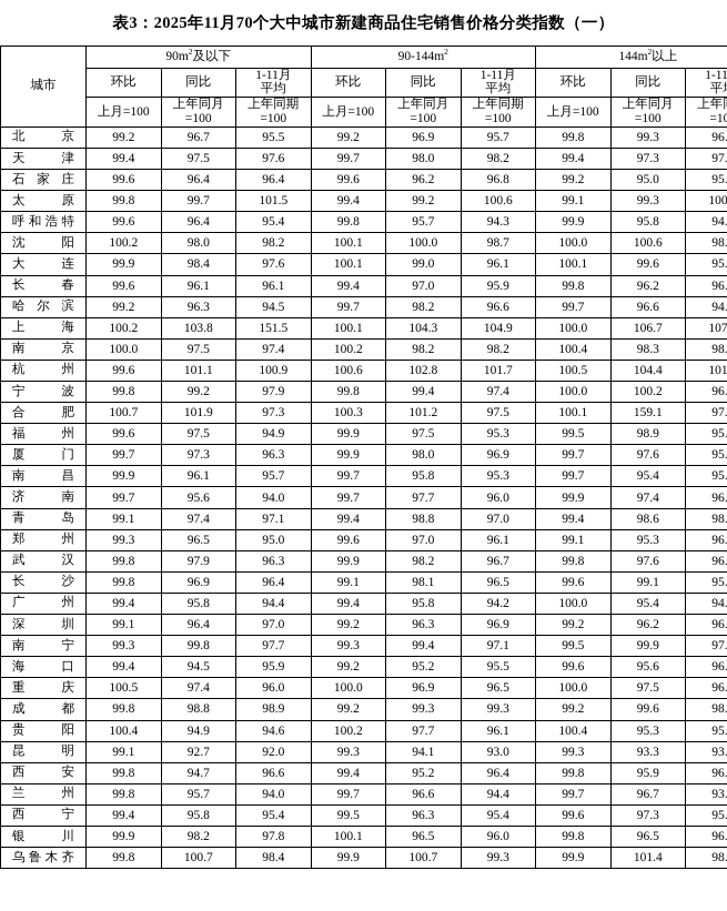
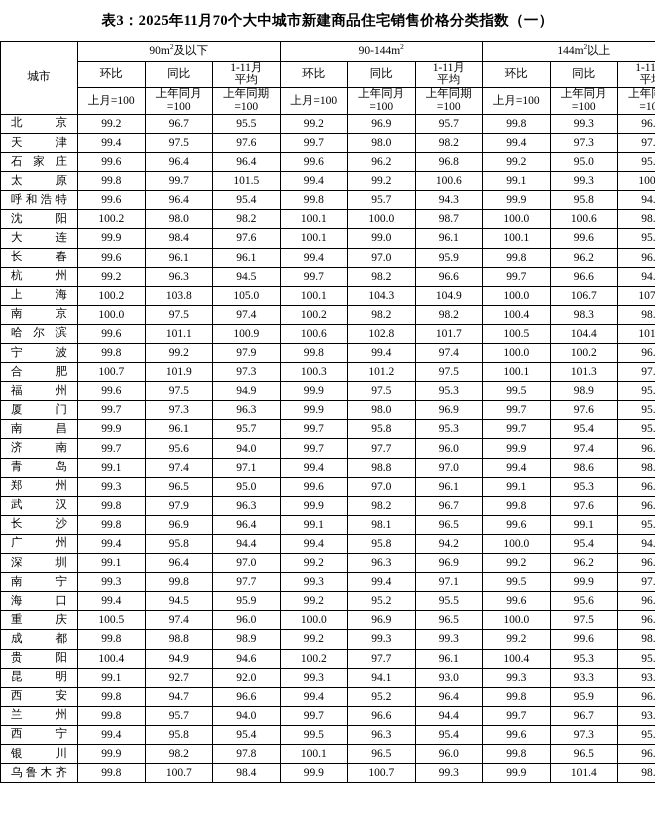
  表3：2025年11月70个大中城市新建商品住宅销售价格分类指数（一）
  城市	90m2及以下	90-144m2	144m2以上
  环比	同比	1-11月平均	环比	同比	1-11月平均	环比	同比	1-11平
  上月=100	上年同月=100	上年同期=100	上月=100	上年同月=100	上年同期=100	上月=100	上年同月=100	上年=1
  北京	99.2	96.7	95.5	99.2	96.9	95.7	99.8	99.3	96.
  天津	99.4	97.5	97.6	99.7	98.0	98.2	99.4	97.3	97.
  石家庄	99.6	96.4	96.4	99.6	96.2	96.8	99.2	95.0	95.
  太原	99.8	99.7	101.5	99.4	99.2	100.6	99.1	99.3	100
  呼和浩特	99.6	96.4	95.4	99.8	95.7	94.3	99.9	95.8	94.
  沈阳	100.2	98.0	98.2	100.1	100.0	98.7	100.0	100.6	98.
  大连	99.9	98.4	97.6	100.1	99.0	96.1	100.1	99.6	95.
  长春	99.6	96.1	96.1	99.4	97.0	95.9	99.8	96.2	96.
- 哈尔滨	99.2	96.3	94.5	99.7	98.2	96.6	99.7	96.6	94.
+ 杭州	99.2	96.3	94.5	99.7	98.2	96.6	99.7	96.6	94.
- 上海	100.2	103.8	151.5	100.1	104.3	104.9	100.0	106.7	107
+ 上海	100.2	103.8	105.0	100.1	104.3	104.9	100.0	106.7	107
  南京	100.0	97.5	97.4	100.2	98.2	98.2	100.4	98.3	98.
- 杭州	99.6	101.1	100.9	100.6	102.8	101.7	100.5	104.4	101
+ 哈尔滨	99.6	101.1	100.9	100.6	102.8	101.7	100.5	104.4	101
  宁波	99.8	99.2	97.9	99.8	99.4	97.4	100.0	100.2	96.
- 合肥	100.7	101.9	97.3	100.3	101.2	97.5	100.1	159.1	97.
+ 合肥	100.7	101.9	97.3	100.3	101.2	97.5	100.1	101.3	97.
  福州	99.6	97.5	94.9	99.9	97.5	95.3	99.5	98.9	95.
  厦门	99.7	97.3	96.3	99.9	98.0	96.9	99.7	97.6	95.
  南昌	99.9	96.1	95.7	99.7	95.8	95.3	99.7	95.4	95.
  济南	99.7	95.6	94.0	99.7	97.7	96.0	99.9	97.4	96.
  青岛	99.1	97.4	97.1	99.4	98.8	97.0	99.4	98.6	98.
  郑州	99.3	96.5	95.0	99.6	97.0	96.1	99.1	95.3	96.
  武汉	99.8	97.9	96.3	99.9	98.2	96.7	99.8	97.6	96.
  长沙	99.8	96.9	96.4	99.1	98.1	96.5	99.6	99.1	95.
  广州	99.4	95.8	94.4	99.4	95.8	94.2	100.0	95.4	94.
  深圳	99.1	96.4	97.0	99.2	96.3	96.9	99.2	96.2	96.
  南宁	99.3	99.8	97.7	99.3	99.4	97.1	99.5	99.9	97.
  海口	99.4	94.5	95.9	99.2	95.2	95.5	99.6	95.6	96.
  重庆	100.5	97.4	96.0	100.0	96.9	96.5	100.0	97.5	96.
  成都	99.8	98.8	98.9	99.2	99.3	99.3	99.2	99.6	98.
  贵阳	100.4	94.9	94.6	100.2	97.7	96.1	100.4	95.3	95.
  昆明	99.1	92.7	92.0	99.3	94.1	93.0	99.3	93.3	93.
  西安	99.8	94.7	96.6	99.4	95.2	96.4	99.8	95.9	96.
  兰州	99.8	95.7	94.0	99.7	96.6	94.4	99.7	96.7	93.
  西宁	99.4	95.8	95.4	99.5	96.3	95.4	99.6	97.3	95.
  银川	99.9	98.2	97.8	100.1	96.5	96.0	99.8	96.5	96.
  乌鲁木齐	99.8	100.7	98.4	99.9	100.7	99.3	99.9	101.4	98.
